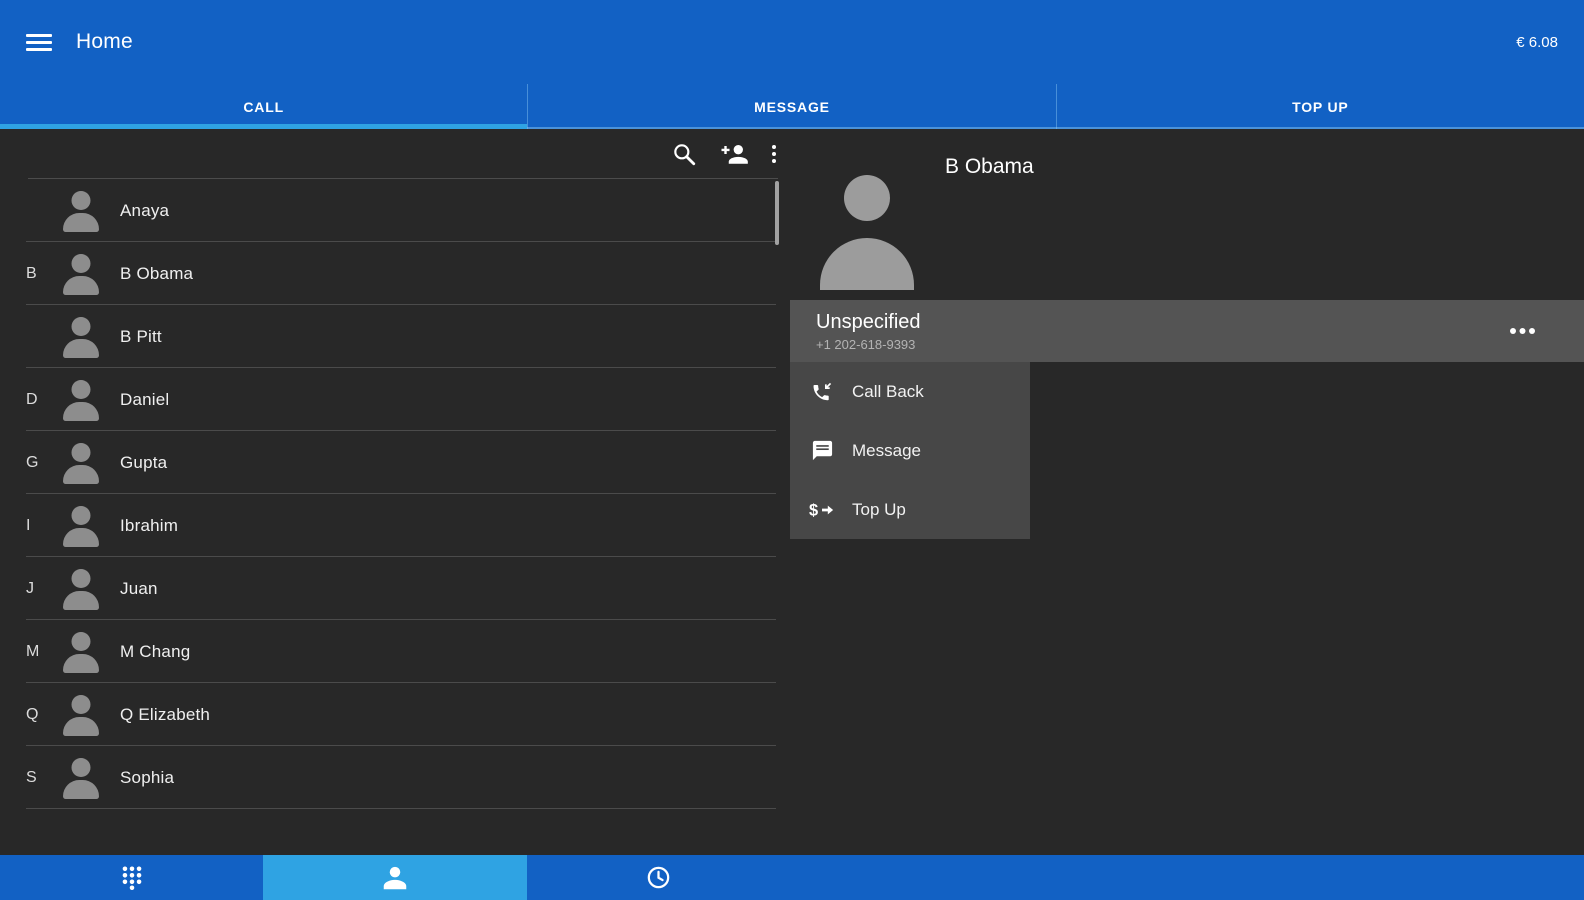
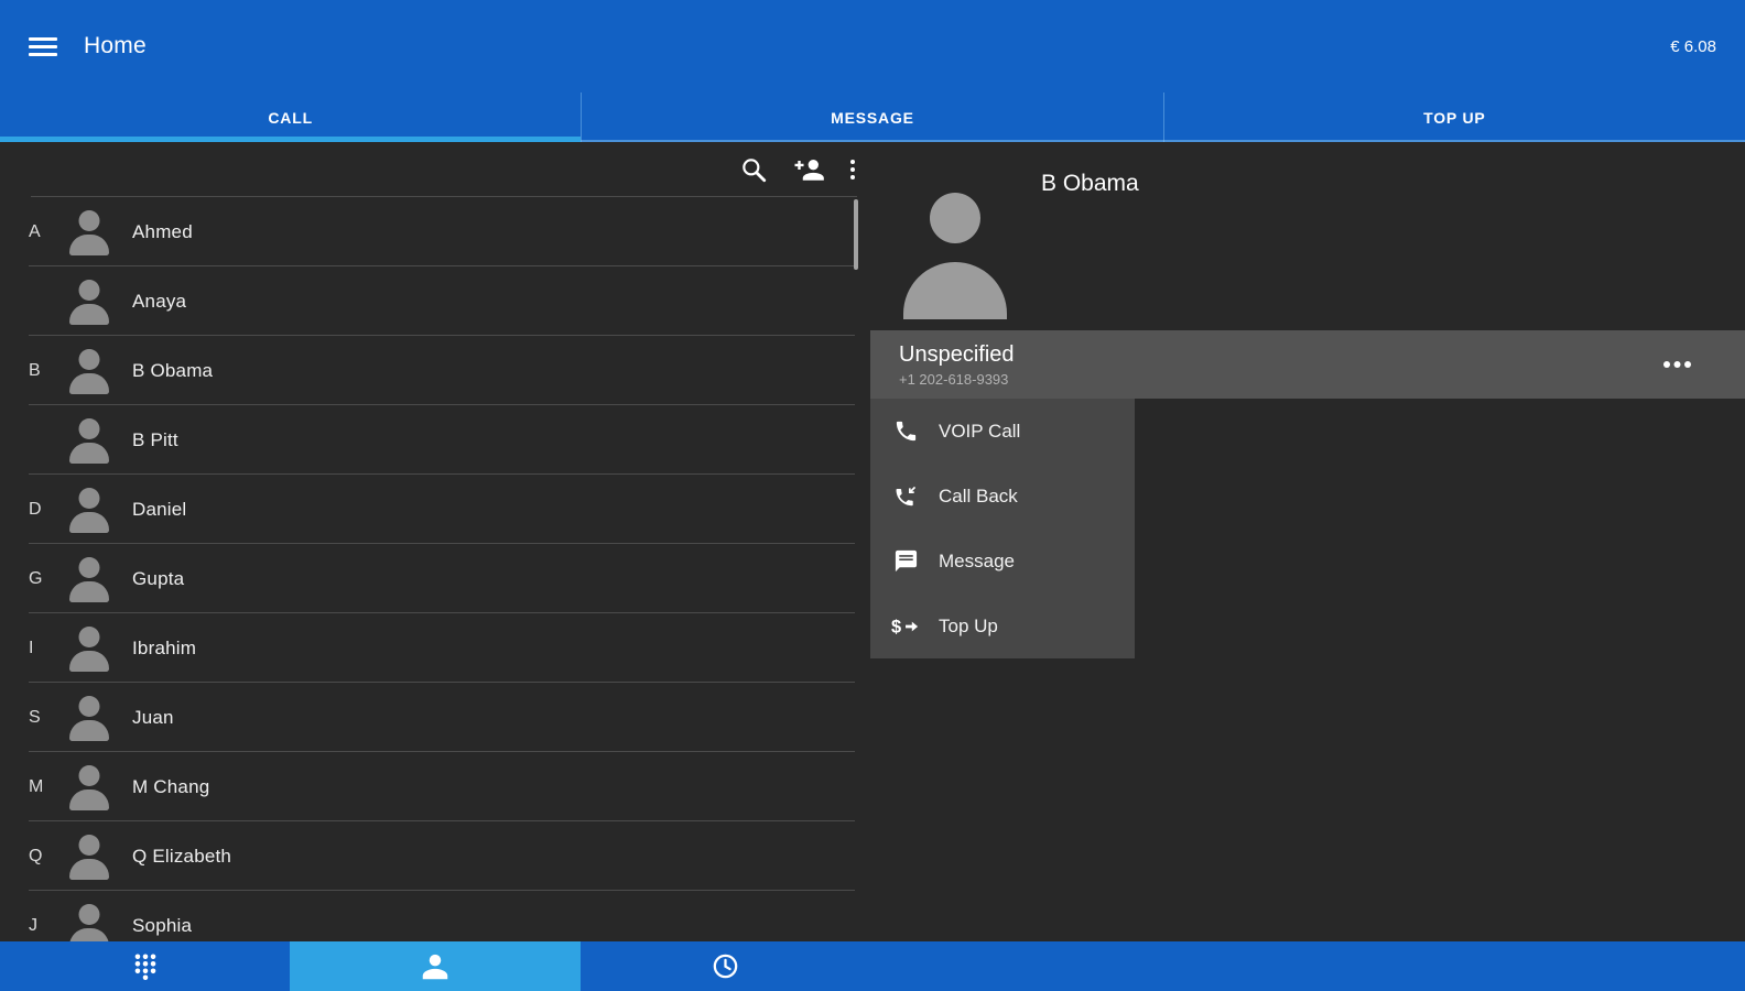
  Home
  € 6.08
  CALL
  MESSAGE
  TOP UP
+ A
+ Ahmed
  Anaya
  B
  B Obama
  B Pitt
  D
  Daniel
  G
  Gupta
  I
  Ibrahim
- J
+ S
  Juan
  M
  M Chang
  Q
  Q Elizabeth
- S
+ J
  Sophia
  B Obama
  Unspecified
  +1 202-618-9393
+ VOIP Call
  Call Back
  Message
  $
  Top Up
